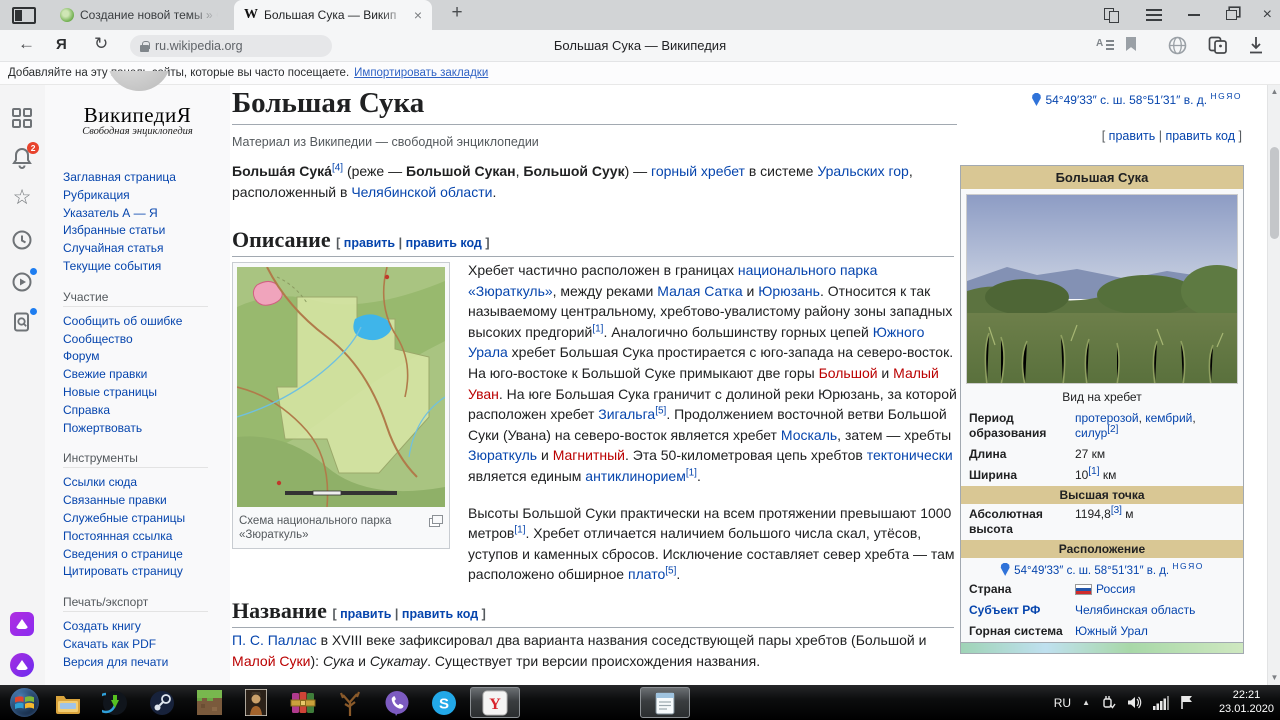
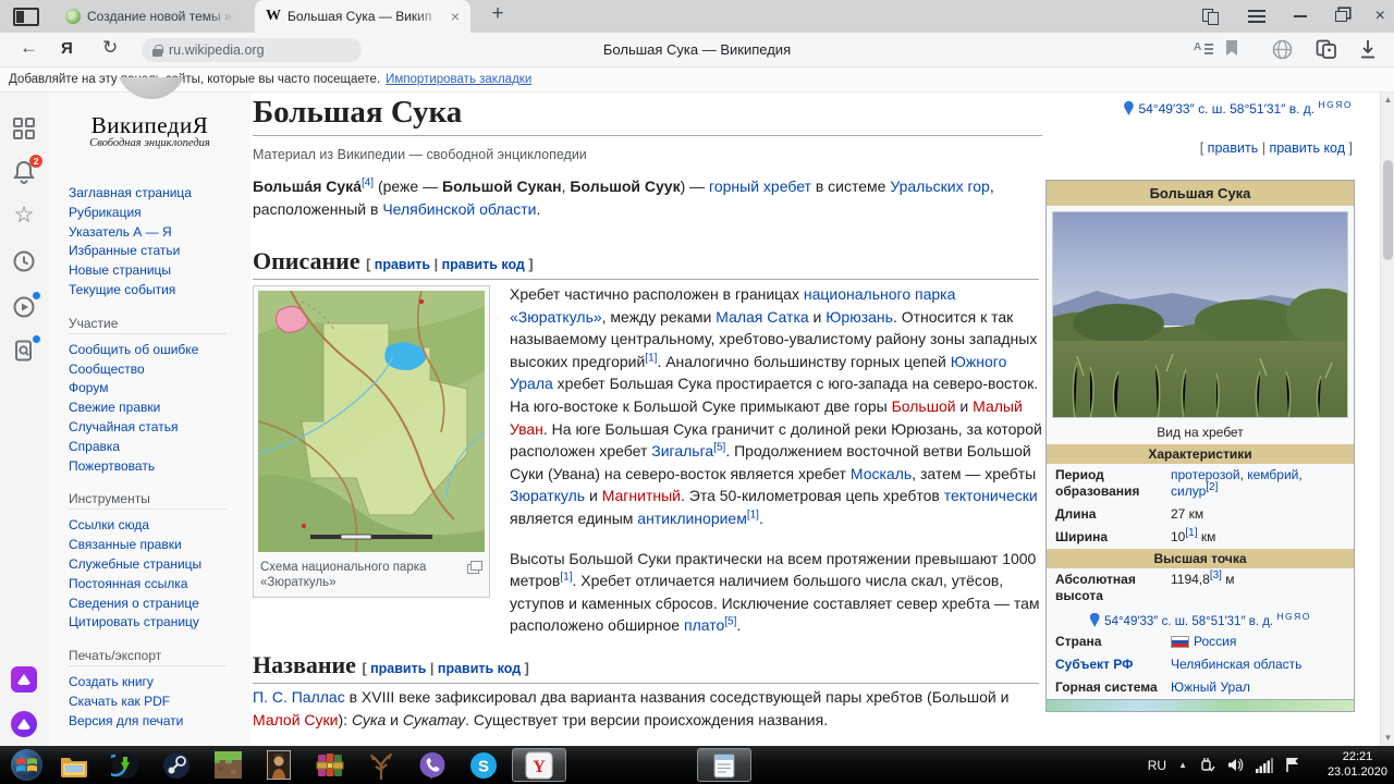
  Создание новой темы »
  W
  Большая Сука — Викип
  ×
  +
  ×
  ←
  Я
  ↻
  ru.wikipedia.org
  Большая Сука — Википедия
  А
  Добавляйте на этуты, которые вы часто посещаете.
  Импортировать закладки
  2
  ☆
  ВикипедиЯ
  Свободная энциклопедия
  Заглавная страница
  Рубрикация
  Указатель А — Я
  Избранные статьи
- Случайная статья
+ Новые страницы
  Текущие события
  Участие
  Сообщить об ошибке
  Сообщество
  Форум
  Свежие правки
- Новые страницы
+ Случайная статья
  Справка
  Пожертвовать
  Инструменты
  Ссылки сюда
  Связанные правки
  Служебные страницы
  Постоянная ссылка
  Сведения о странице
  Цитировать страницу
  Печать/экспорт
  Создать книгу
  Скачать как PDF
  Версия для печати
  54°49′33″ с. ш. 58°51′31″ в. д. HGЯO
  Большая Сука
  Материал из Википедии — свободной энциклопедии
  [ править | править код ]
  Больша́я Сука́[4] (реже — Большой Сукан, Большой Суук) — горный хребет в системе Уральских гор, расположенный в Челябинской области.
  Описание [ править | править код ]
  Схема национального парка «Зюраткуль»
  Хребет частично расположен в границах национального парка «Зюраткуль», между реками Малая Сатка и Юрюзань. Относится к так называемому центральному, хребтово-увалистому району зоны западных высоких предгорий[1]. Аналогично большинству горных цепей Южного Урала хребет Большая Сука простирается с юго-запада на северо-восток. На юго-востоке к Большой Суке примыкают две горы Большой и Малый Уван. На юге Большая Сука граничит с долиной реки Юрюзань, за которой расположен хребет Зигальга[5]. Продолжением восточной ветви Большой Суки (Увана) на северо-восток является хребет Москаль, затем — хребты Зюраткуль и Магнитный. Эта 50-километровая цепь хребтов тектонически является единым антиклинорием[1].
  Высоты Большой Суки практически на всем протяжении превышают 1000 метров[1]. Хребет отличается наличием большого числа скал, утёсов, уступов и каменных сбросов. Исключение составляет север хребта — там расположено обширное плато[5].
  Название [ править | править код ]
  П. С. Паллас в XVIII веке зафиксировал два варианта названия соседствующей пары хребтов (Большой и Малой Суки): Сука и Сукатау. Существует три версии происхождения названия.
  Большая Сука
  Вид на хребет
+ Характеристики
  Период образования
  протерозой, кембрий, силур[2]
  Длина
  27 км
  Ширина
  10[1] км
  Высшая точка
  Абсолютная высота
  1194,8[3] м
- Расположение
  54°49′33″ с. ш. 58°51′31″ в. д. HGЯO
  Страна
  Россия
  Субъект РФ
  Челябинская область
  Горная система
  Южный Урал
  ▲
  ▼
  S
  Y
  RU
  ▲
  22:21
  23.01.2020
